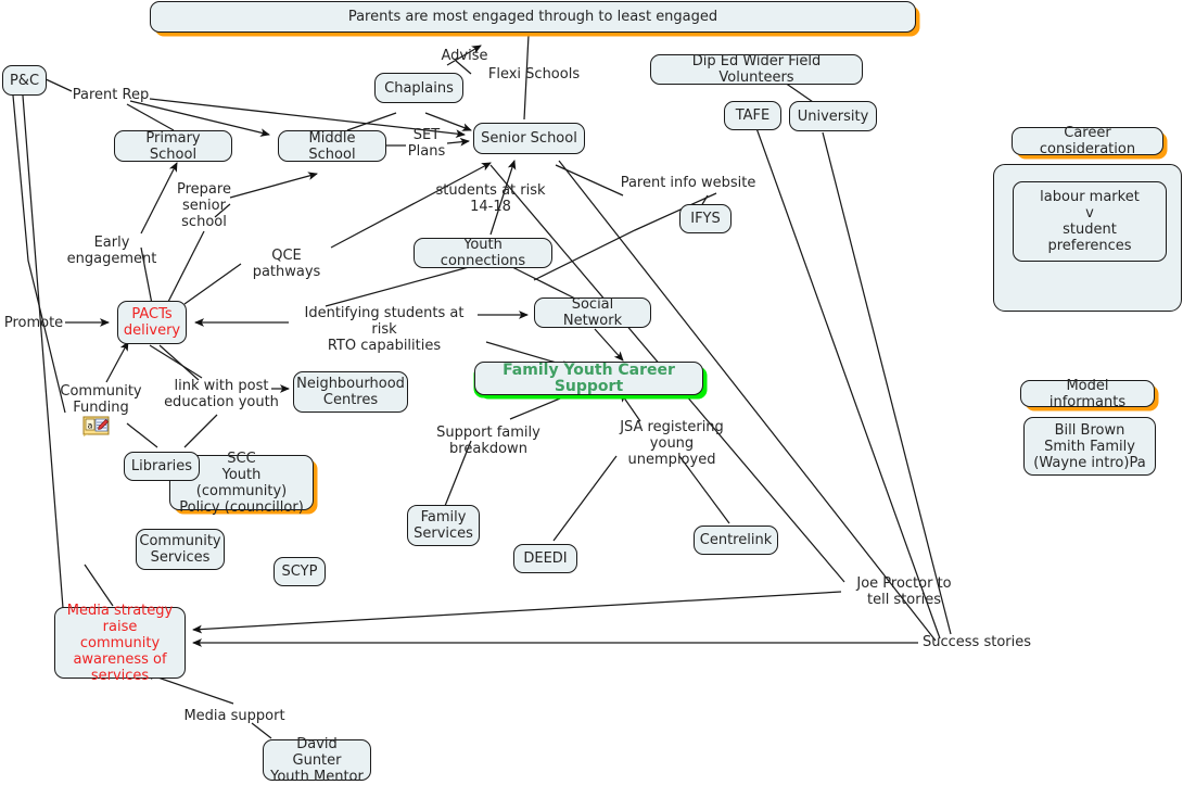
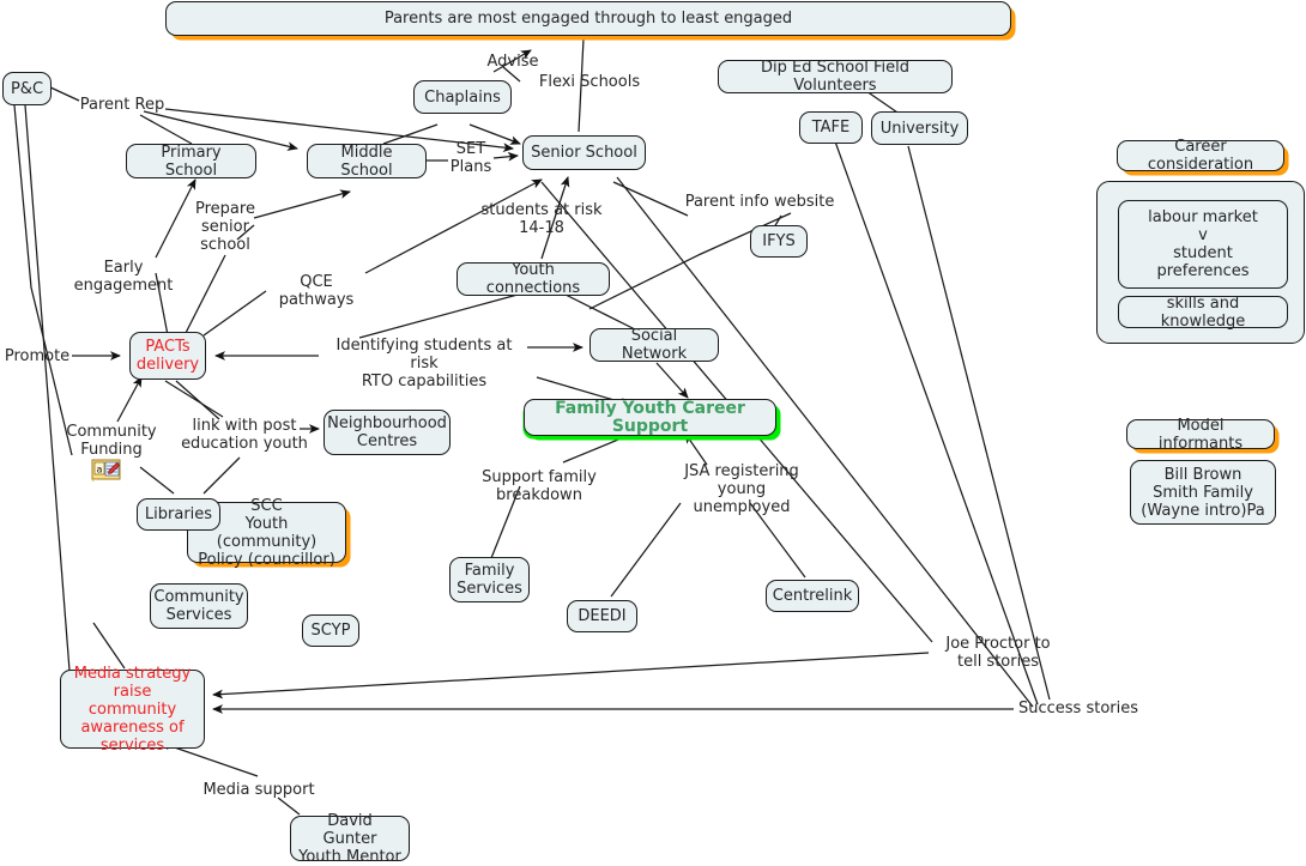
  Parents are most engaged through to least engaged
  P&C
  Primary School
  Middle School
  Chaplains
  Senior School
- Dip Ed Wider Field Volunteers
+ Dip Ed School Field Volunteers
  TAFE
  University
  IFYS
  Youth connections
  Social Network
  PACTs
  delivery
  Family Youth Career Support
  Neighbourhood
  Centres
  Libraries
  SCC
  Youth (community)
  Policy (councillor)
  Community
  Services
  SCYP
  Family
  Services
  DEEDI
  Centrelink
  Media strategy
  raise community
  awareness of
  services
  David Gunter
  Youth Mentor
  Career consideration
  labour market
  v
  student preferences
+ skills and knowledge
  Model informants
  Bill Brown
  Smith Family
  (Wayne intro)Pa
  Advise
  Flexi Schools
  Parent Rep
  SET
  Plans
  Prepare
  senior
  school
  Early engagement
  QCE pathways
  students at risk
  14-18
  Parent info website
  Identifying students at risk
  RTO capabilities
  Promote
  Community
  Funding
  a
  link with post
  education youth
  Support family breakdown
  JSA registering
  young unemployed
  Joe Proctor to
  tell stories
  Success stories
  Media support
